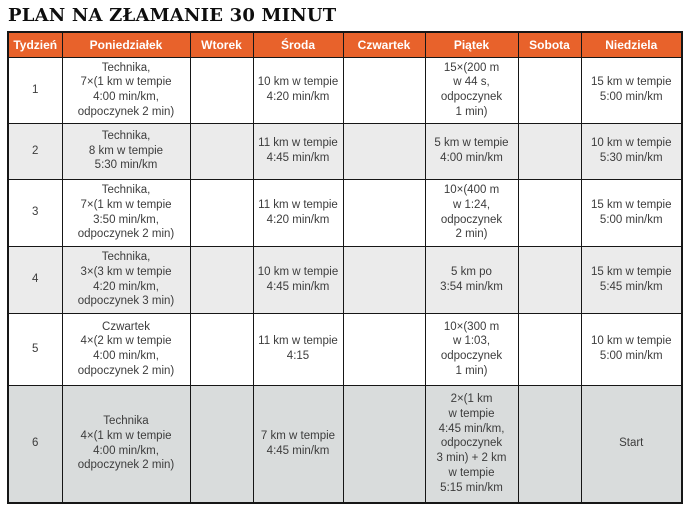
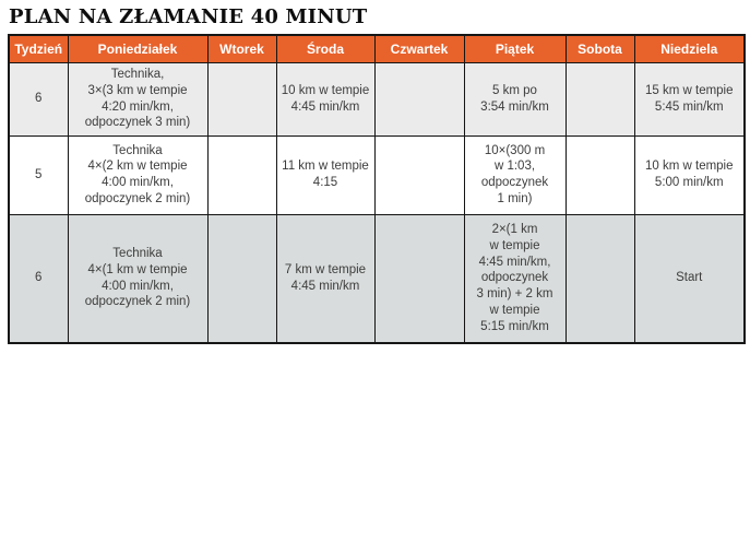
- PLAN NA ZŁAMANIE 30 MINUT
+ PLAN NA ZŁAMANIE 40 MINUT
  Tydzień	Poniedziałek	Wtorek	Środa	Czwartek	Piątek	Sobota	Niedziela
- 1	Technika, 7×(1 km w tempie 4:00 min/km, odpoczynek 2 min)		10 km w tempie 4:20 min/km		15×(200 m w 44 s, odpoczynek 1 min)		15 km w tempie 5:00 min/km
- 2	Technika, 8 km w tempie 5:30 min/km		11 km w tempie 4:45 min/km		5 km w tempie 4:00 min/km		10 km w tempie 5:30 min/km
- 3	Technika, 7×(1 km w tempie 3:50 min/km, odpoczynek 2 min)		11 km w tempie 4:20 min/km		10×(400 m w 1:24, odpoczynek 2 min)		15 km w tempie 5:00 min/km
- 4	Technika, 3×(3 km w tempie 4:20 min/km, odpoczynek 3 min)		10 km w tempie 4:45 min/km		5 km po 3:54 min/km		15 km w tempie 5:45 min/km
+ 6	Technika, 3×(3 km w tempie 4:20 min/km, odpoczynek 3 min)		10 km w tempie 4:45 min/km		5 km po 3:54 min/km		15 km w tempie 5:45 min/km
- 5	Czwartek 4×(2 km w tempie 4:00 min/km, odpoczynek 2 min)		11 km w tempie 4:15		10×(300 m w 1:03, odpoczynek 1 min)		10 km w tempie 5:00 min/km
+ 5	Technika 4×(2 km w tempie 4:00 min/km, odpoczynek 2 min)		11 km w tempie 4:15		10×(300 m w 1:03, odpoczynek 1 min)		10 km w tempie 5:00 min/km
  6	Technika 4×(1 km w tempie 4:00 min/km, odpoczynek 2 min)		7 km w tempie 4:45 min/km		2×(1 km w tempie 4:45 min/km, odpoczynek 3 min) + 2 km w tempie 5:15 min/km		Start
